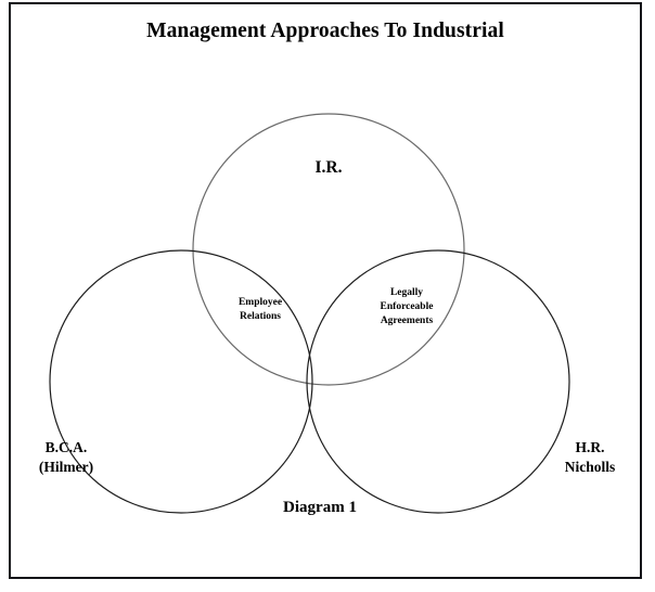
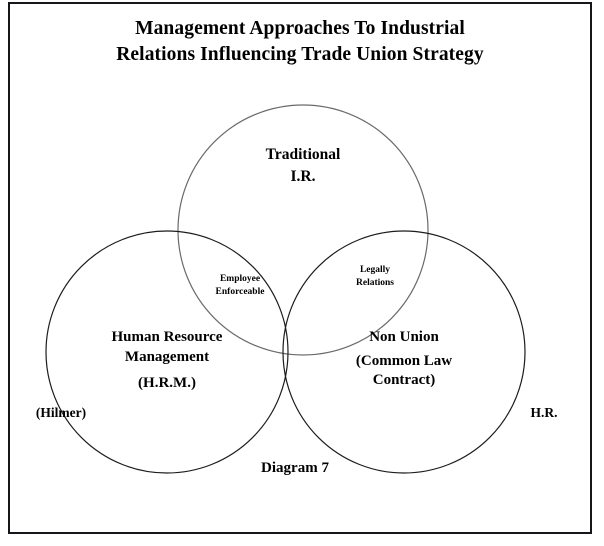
  Management Approaches To Industrial
+ Relations Influencing Trade Union Strategy
+ Traditional
  I.R.
+ Human Resource
+ Management
+ (H.R.M.)
+ Non Union
+ (Common Law
+ Contract)
  Employee
- Relations
+ Enforceable
  Legally
- Enforceable
+ Relations
- Agreements
- B.C.A.
  (Hilmer)
  H.R.
- Nicholls
- Diagram 1
+ Diagram 7
